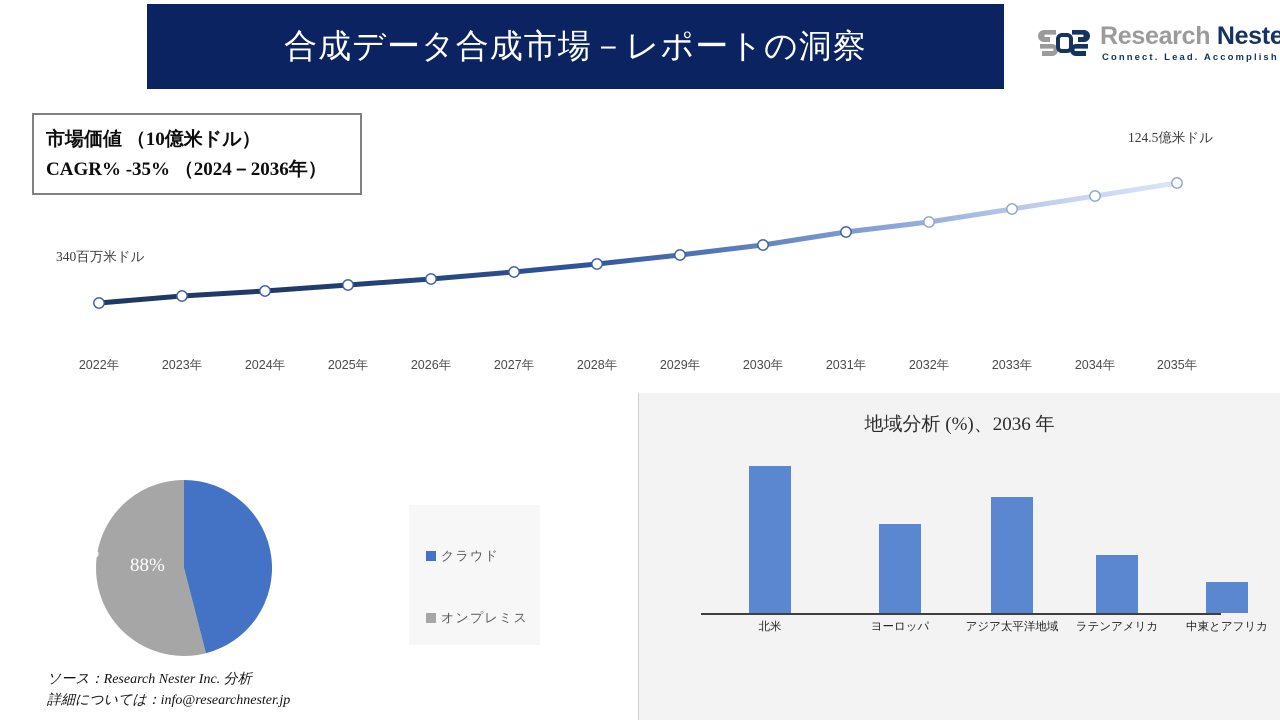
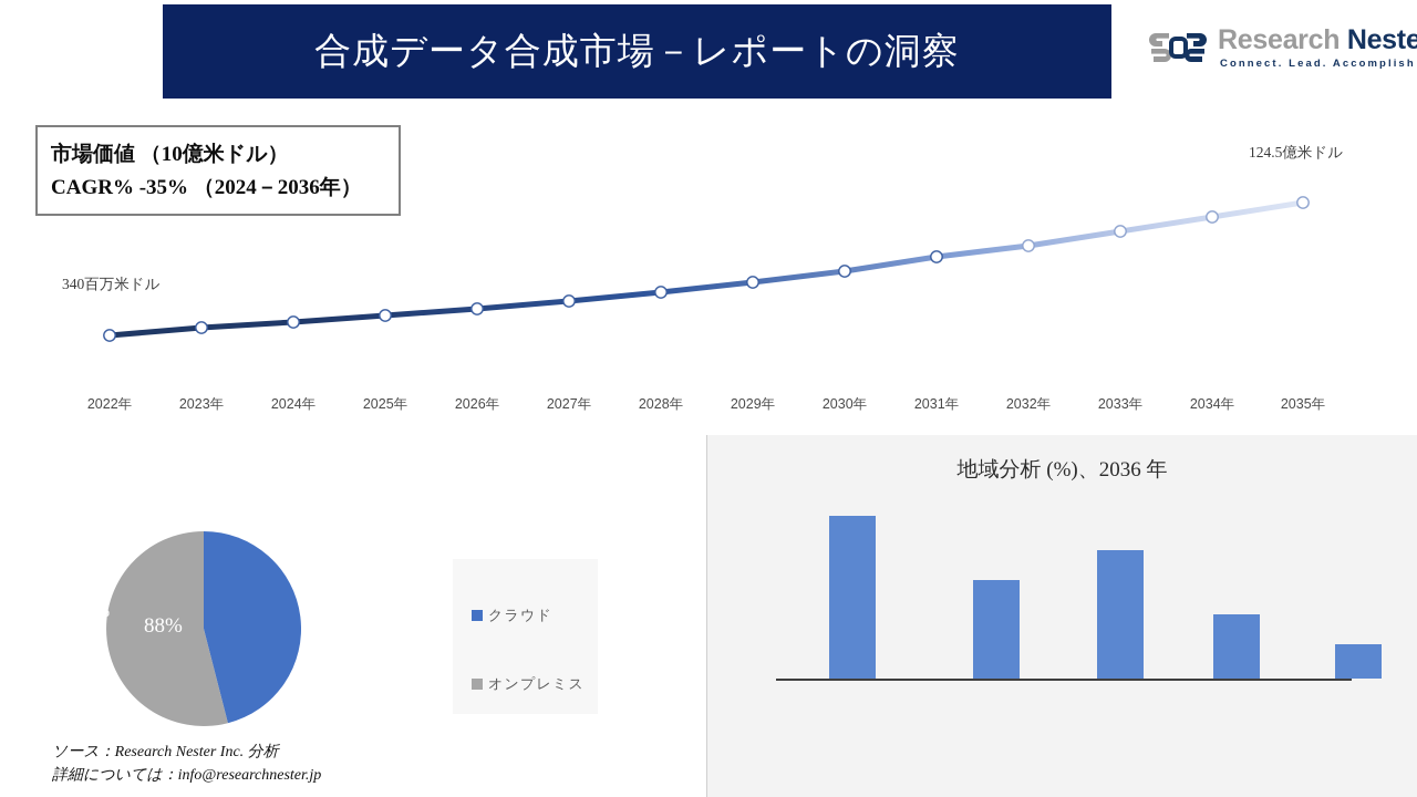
  合成データ合成市場－レポートの洞察
  Research Neste
  Connect. Lead. Accomplish
  市場価値 （10億米ドル）
  CAGR% -35% （2024－2036年）
  340百万米ドル
  124.5億米ドル
  2022年
  2023年
  2024年
  2025年
  2026年
  2027年
  2028年
  2029年
  2030年
  2031年
  2032年
  2033年
  2034年
  2035年
  88%
  クラウド
  オンプレミス
  ソース：Research Nester Inc. 分析
  詳細については：info@researchnester.jp
  地域分析 (%)、2036 年
- 北米
- ヨーロッパ
- アジア太平洋地域
- ラテンアメリカ
- 中東とアフリカ
  33%
